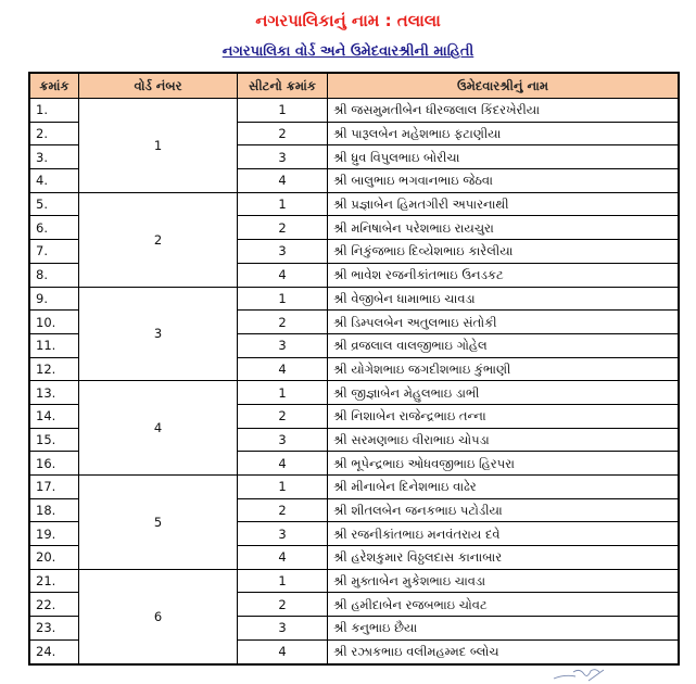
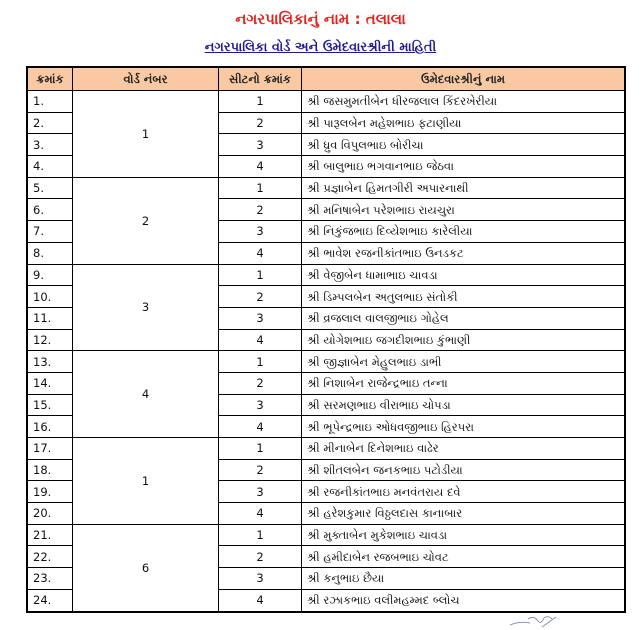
  નગરપાલિકાનું નામ : તલાલા
  નગરપાલિકા વોર્ડ અને ઉમેદવારશ્રીની માહિતી
  ક્રમાંક	વોર્ડ નંબર	સીટનો ક્રમાંક	ઉમેદવારશ્રીનું નામ
  1.	1	1	શ્રી જસમુમતીબેન ધીરજલાલ કિંદરખેરીયા
  2.	2	શ્રી પારૂલબેન મહેશભાઇ ફટાણીયા
  3.	3	શ્રી ધ્રુવ વિપુલભાઇ બોરીચા
  4.	4	શ્રી બાલુભાઇ ભગવાનભાઇ જેઠવા
  5.	2	1	શ્રી પ્રજ્ઞાબેન હિમતગીરી અપારનાથી
  6.	2	શ્રી મનિષાબેન પરેશભાઇ રાયચુરા
  7.	3	શ્રી નિકુંજભાઇ દિવ્યેશભાઇ કારેલીયા
  8.	4	શ્રી ભાવેશ રજનીકાંતભાઇ ઉનડકટ
  9.	3	1	શ્રી વેજીબેન ધામાભાઇ ચાવડા
  10.	2	શ્રી ડિમ્પલબેન અતુલભાઇ સંતોકી
  11.	3	શ્રી વ્રજલાલ વાલજીભાઇ ગોહેલ
  12.	4	શ્રી યોગેશભાઇ જગદીશભાઇ કુંભાણી
  13.	4	1	શ્રી જીજ્ઞાબેન મેહુલભાઇ ડાભી
  14.	2	શ્રી નિશાબેન રાજેન્દ્રભાઇ તન્ના
  15.	3	શ્રી સરમણભાઇ વીરાભાઇ ચોપડા
  16.	4	શ્રી ભૂપેન્દ્રભાઇ ઓધવજીભાઇ હિરપરા
- 17.	5	1	શ્રી મીનાબેન દિનેશભાઇ વાઢેર
+ 17.	1	1	શ્રી મીનાબેન દિનેશભાઇ વાઢેર
  18.	2	શ્રી શીતલબેન જનકભાઇ પટોડીયા
  19.	3	શ્રી રજનીકાંતભાઇ મનવંતરાય દવે
  20.	4	શ્રી હરેશકુમાર વિઠ્ઠલદાસ કાનાબાર
  21.	6	1	શ્રી મુક્તાબેન મુકેશભાઇ ચાવડા
  22.	2	શ્રી હમીદાબેન રજબભાઇ ચોવટ
  23.	3	શ્રી કનુભાઇ છૈયા
  24.	4	શ્રી રઝાકભાઇ વલીમહમ્મદ બ્લોચ
